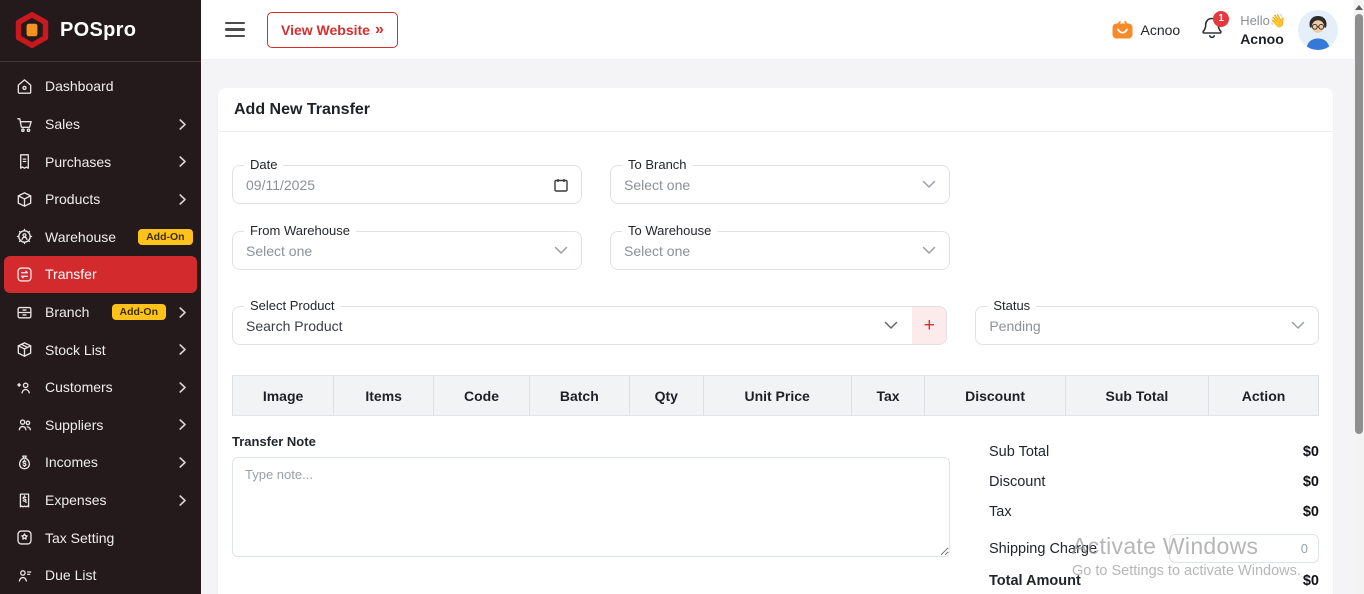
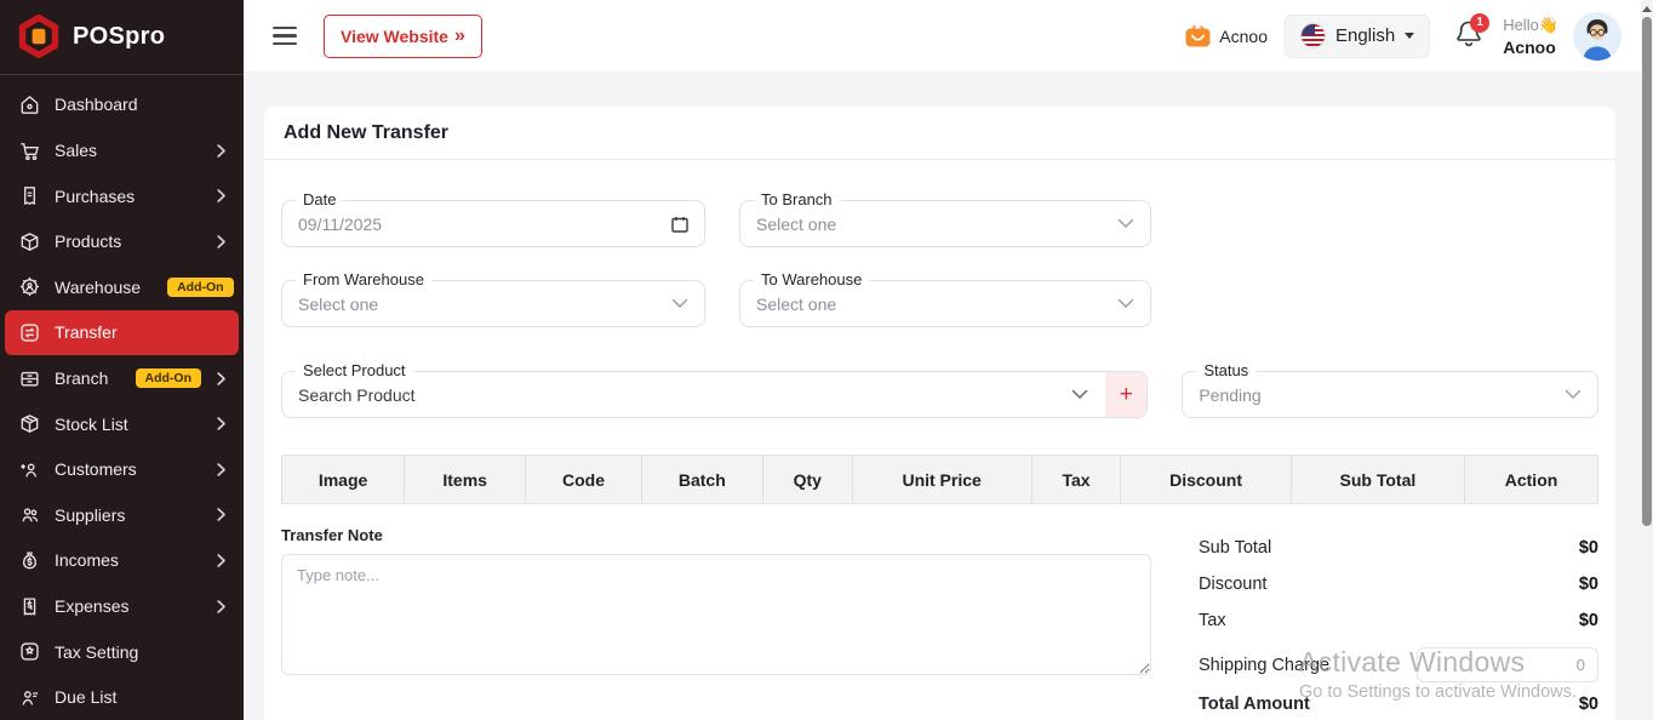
  POSpro
  Dashboard
  Sales
  Purchases
  Products
  Warehouse
  Add-On
  Transfer
  Branch
  Add-On
  Stock List
  Customers
  Suppliers
  Incomes
  Expenses
  Tax Setting
  Due List
  View Website
  »
  Acnoo
+ English
  1
  Hello👋
  Acnoo
  Add New Transfer
  Date
  09/11/2025
  To Branch
  Select one
  From Warehouse
  Select one
  To Warehouse
  Select one
  Select Product
  Search Product
  +
  Status
  Pending
  Image
  Items
  Code
  Batch
  Qty
  Unit Price
  Tax
  Discount
  Sub Total
  Action
  Transfer Note
  Type note...
  Sub Total
  $0
  Discount
  $0
  Tax
  $0
  Shipping Charge
  0
  Total Amount
  $0
  Activate Windows
  Go to Settings to activate Windows.
